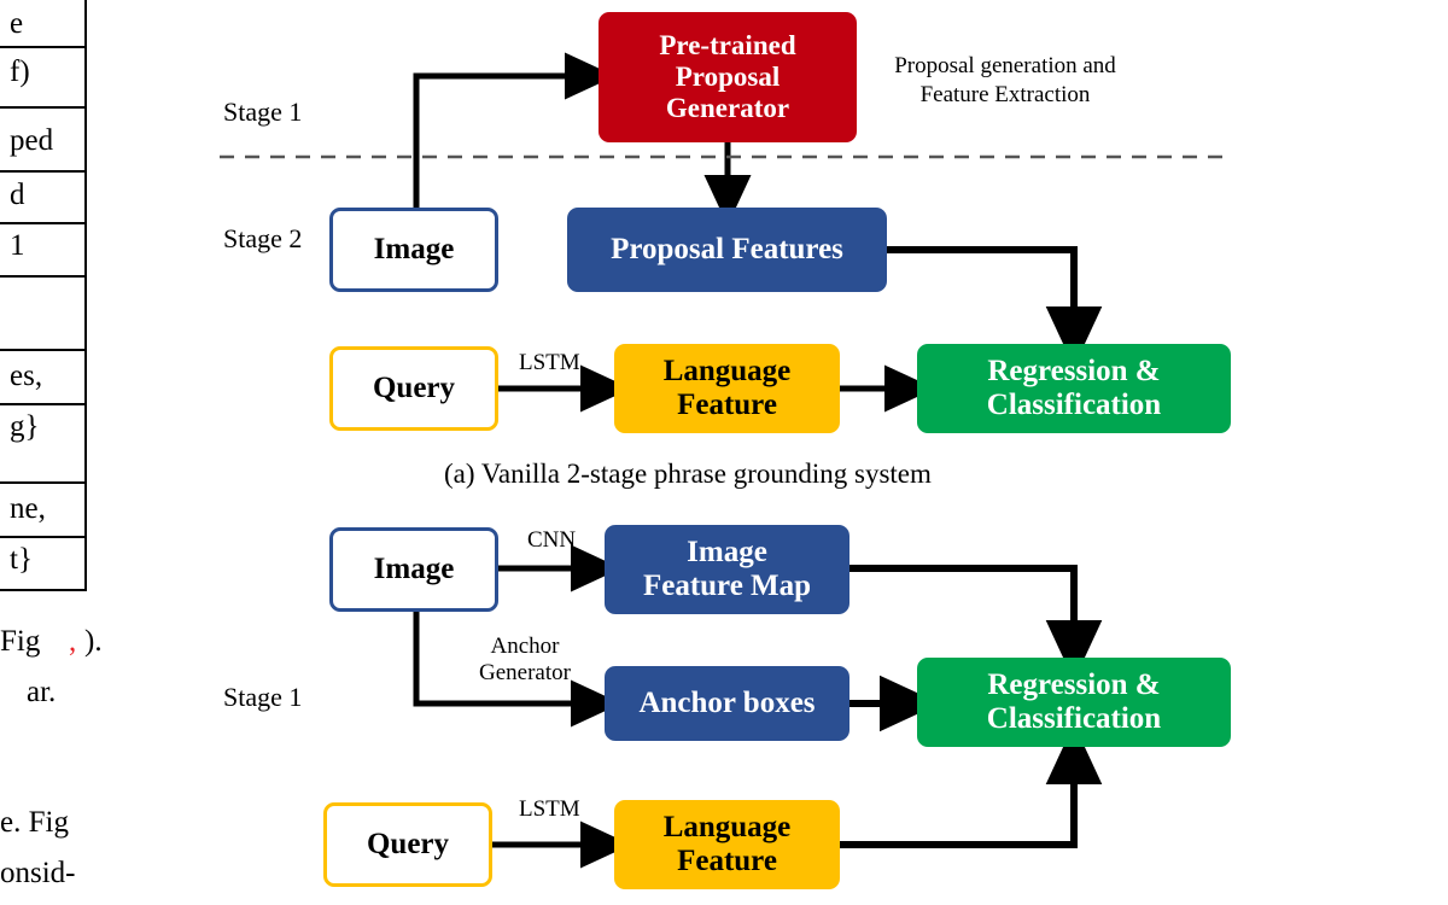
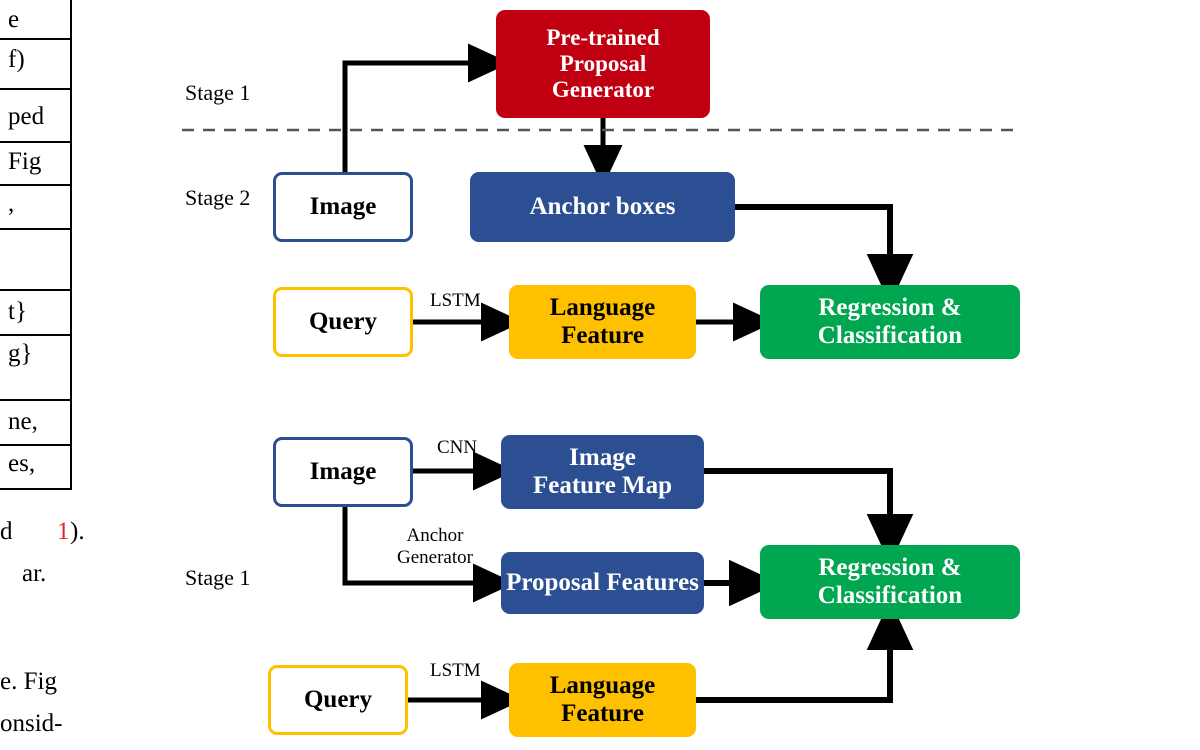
  e
  f)
  ped
- d
+ Fig
- 1
+ ,
- es,
+ t}
  g}
  ne,
- t}
+ es,
- Fig
+ d
- ,
+ 1
  ).
  ar.
  e. Fig
  onsid-
  Pre-trained
  Proposal
  Generator
  Image
- Proposal Features
+ Anchor boxes
  Query
  Language
  Feature
  Regression &
  Classification
  Image
  Image
  Feature Map
- Anchor boxes
+ Proposal Features
  Regression &
  Classification
  Query
  Language
  Feature
  LSTM
  CNN
  Anchor
  Generator
  LSTM
  Stage 1
  Stage 2
  Stage 1
- Proposal generation and
- Feature Extraction
- (a) Vanilla 2-stage phrase grounding system
